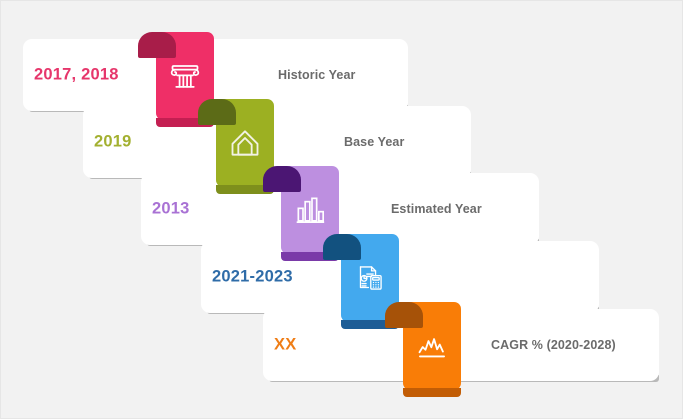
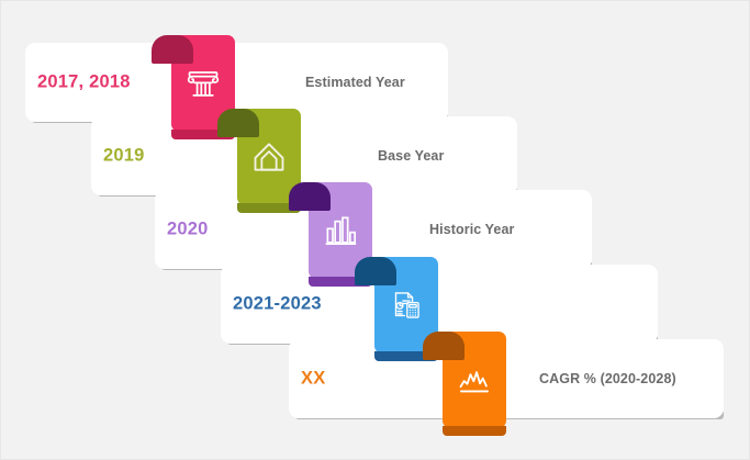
  2017, 2018
- Historic Year
+ Estimated Year
  2019
  Base Year
- 2013
+ 2020
- Estimated Year
+ Historic Year
  2021-2023
  XX
  CAGR % (2020-2028)
